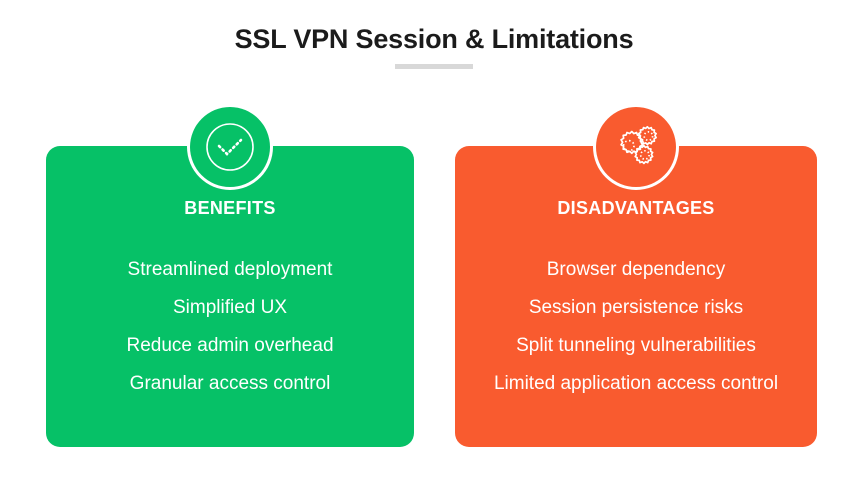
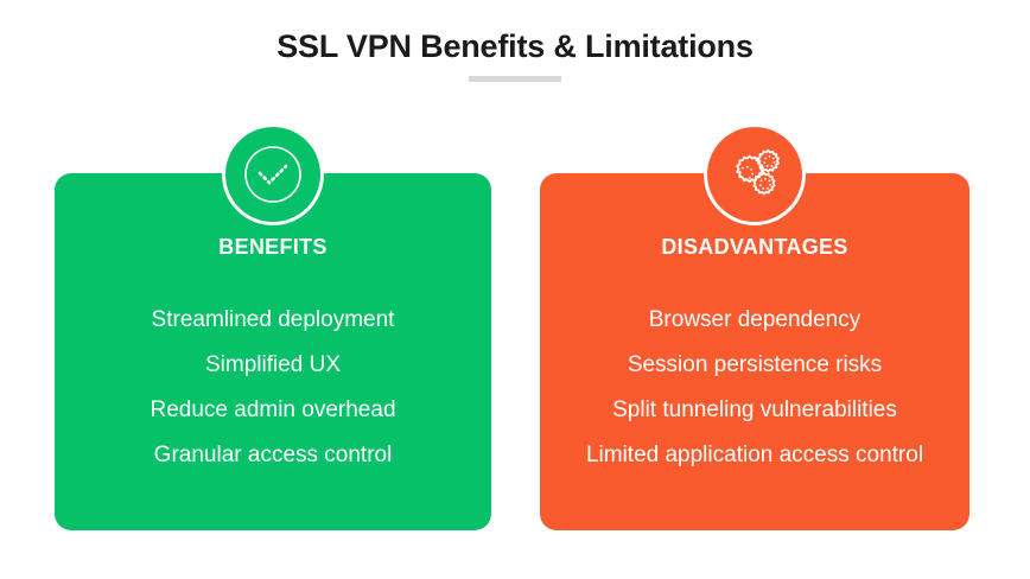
- SSL VPN Session & Limitations
+ SSL VPN Benefits & Limitations
  BENEFITS
  Streamlined deployment
  Simplified UX
  Reduce admin overhead
  Granular access control
  DISADVANTAGES
  Browser dependency
  Session persistence risks
  Split tunneling vulnerabilities
  Limited application access control
